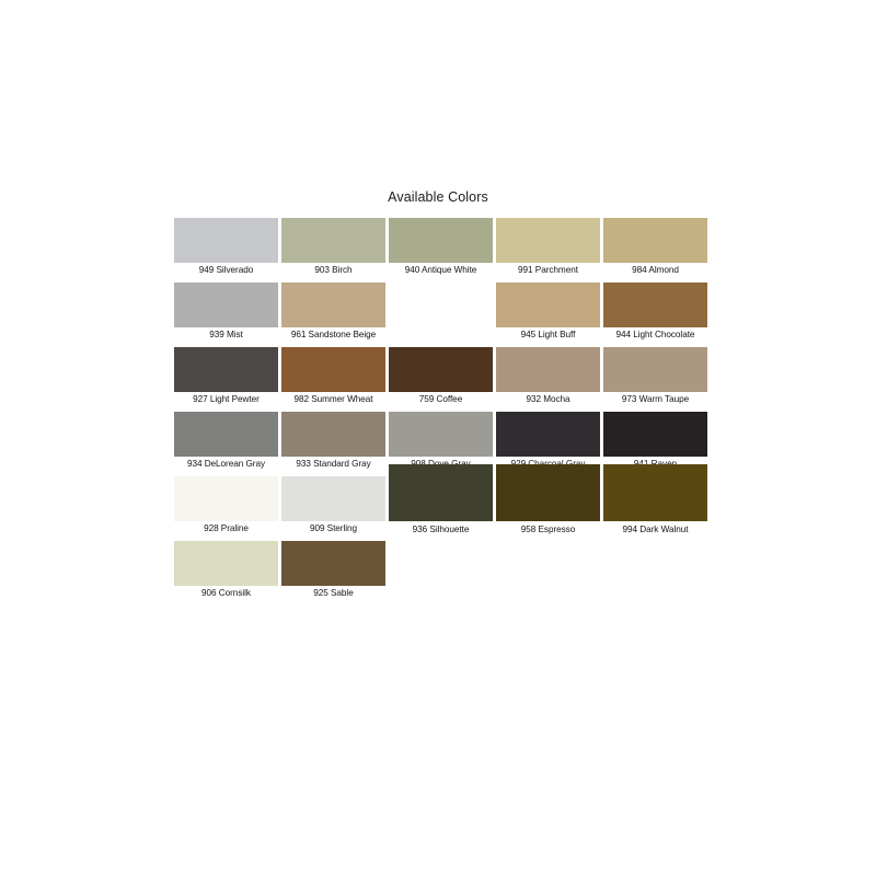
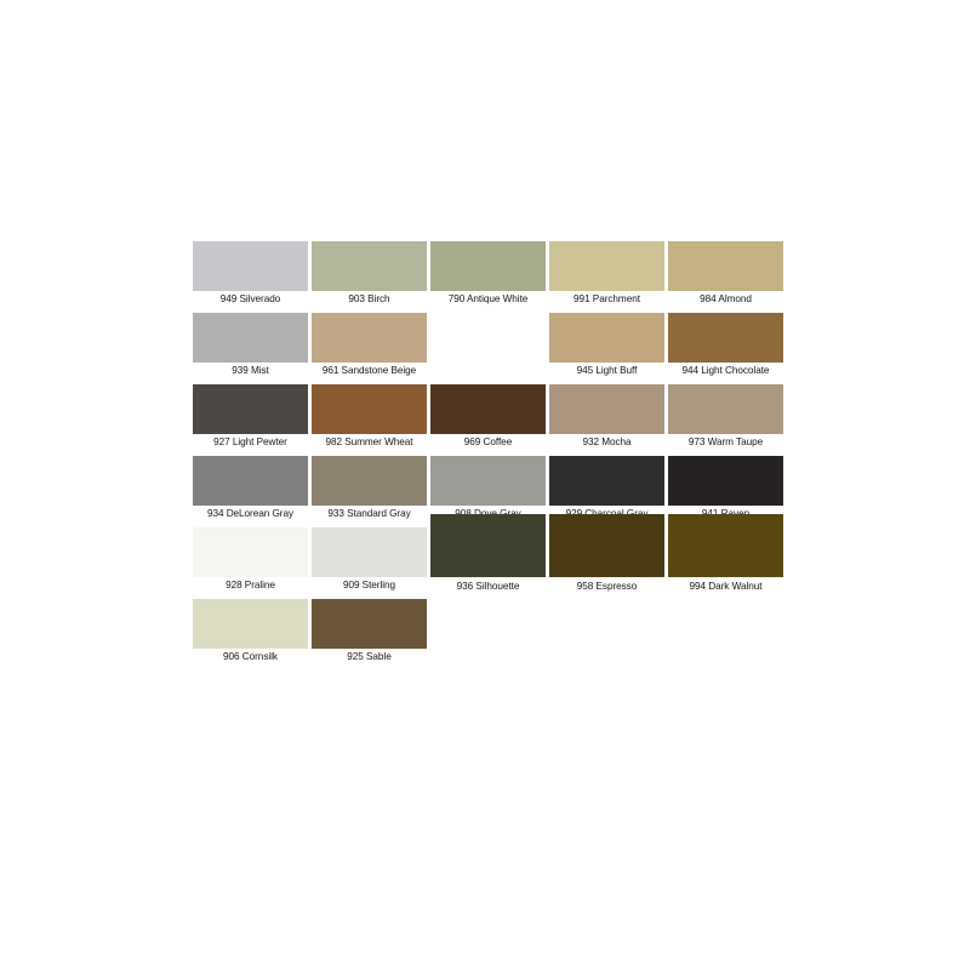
- Available Colors
  949 Silverado
  903 Birch
- 940 Antique White
+ 790 Antique White
  991 Parchment
  984 Almond
  939 Mist
  961 Sandstone Beige
  945 Light Buff
  944 Light Chocolate
  927 Light Pewter
  982 Summer Wheat
- 759 Coffee
+ 969 Coffee
  932 Mocha
  973 Warm Taupe
  934 DeLorean Gray
  933 Standard Gray
  928 Praline
  909 Sterling
  936 Silhouette
  958 Espresso
  994 Dark Walnut
  906 Cornsilk
  925 Sable
